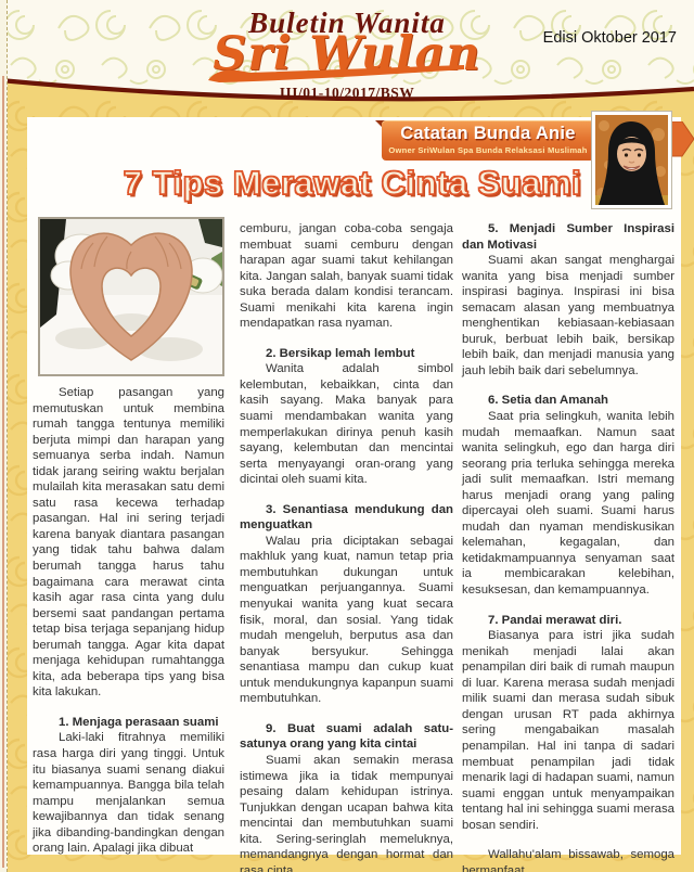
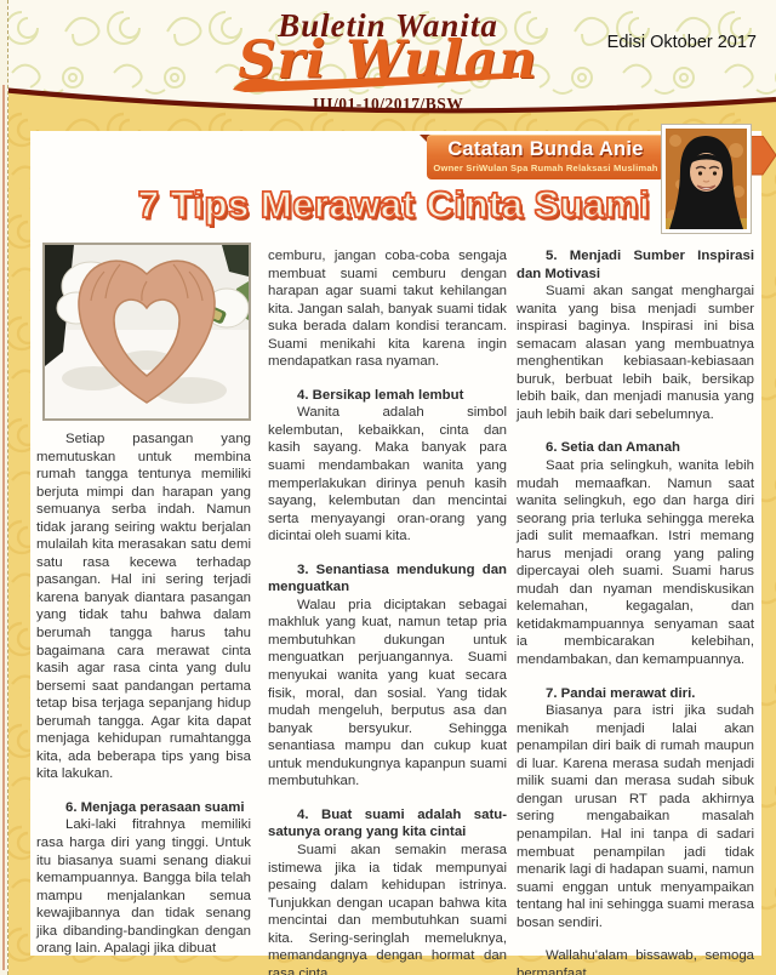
  Buletin Wanita
  Sri Wulan
  Edisi Oktober 2017
  III/01-10/2017/BSW
  Catatan Bunda Anie
- Owner SriWulan Spa Bunda Relaksasi Muslimah
+ Owner SriWulan Spa Rumah Relaksasi Muslimah
  7 Tips Merawat Cinta Suami
  Setiap pasangan yang memutuskan untuk membina rumah tangga tentunya memiliki berjuta mimpi dan harapan yang semuanya serba indah. Namun tidak jarang seiring waktu berjalan mulailah kita merasakan satu demi satu rasa kecewa terhadap pasangan. Hal ini sering terjadi karena banyak diantara pasangan yang tidak tahu bahwa dalam berumah tangga harus tahu bagaimana cara merawat cinta kasih agar rasa cinta yang dulu bersemi saat pandangan pertama tetap bisa terjaga sepanjang hidup berumah tangga. Agar kita dapat menjaga kehidupan rumahtangga kita, ada beberapa tips yang bisa kita lakukan.
- 1. Menjaga perasaan suami
+ 6. Menjaga perasaan suami
  Laki-laki fitrahnya memiliki rasa harga diri yang tinggi. Untuk itu biasanya suami senang diakui kemampuannya. Bangga bila telah mampu menjalankan semua kewajibannya dan tidak senang jika dibanding-bandingkan dengan orang lain. Apalagi jika dibuat
  cemburu, jangan coba-coba sengaja membuat suami cemburu dengan harapan agar suami takut kehilangan kita. Jangan salah, banyak suami tidak suka berada dalam kondisi terancam. Suami menikahi kita karena ingin mendapatkan rasa nyaman.
- 2. Bersikap lemah lembut
+ 4. Bersikap lemah lembut
  Wanita adalah simbol kelembutan, kebaikkan, cinta dan kasih sayang. Maka banyak para suami mendambakan wanita yang memperlakukan dirinya penuh kasih sayang, kelembutan dan mencintai serta menyayangi oran-orang yang dicintai oleh suami kita.
  3. Senantiasa mendukung dan menguatkan
  Walau pria diciptakan sebagai makhluk yang kuat, namun tetap pria membutuhkan dukungan untuk menguatkan perjuangannya. Suami menyukai wanita yang kuat secara fisik, moral, dan sosial. Yang tidak mudah mengeluh, berputus asa dan banyak bersyukur. Sehingga senantiasa mampu dan cukup kuat untuk mendukungnya kapanpun suami membutuhkan.
- 9. Buat suami adalah satu-satunya orang yang kita cintai
+ 4. Buat suami adalah satu-satunya orang yang kita cintai
  Suami akan semakin merasa istimewa jika ia tidak mempunyai pesaing dalam kehidupan istrinya. Tunjukkan dengan ucapan bahwa kita mencintai dan membutuhkan suami kita. Sering-seringlah memeluknya, memandangnya dengan hormat dan rasa cinta.
  5. Menjadi Sumber Inspirasi dan Motivasi
  Suami akan sangat menghargai wanita yang bisa menjadi sumber inspirasi baginya. Inspirasi ini bisa semacam alasan yang membuatnya menghentikan kebiasaan-kebiasaan buruk, berbuat lebih baik, bersikap lebih baik, dan menjadi manusia yang jauh lebih baik dari sebelumnya.
  6. Setia dan Amanah
- Saat pria selingkuh, wanita lebih mudah memaafkan. Namun saat wanita selingkuh, ego dan harga diri seorang pria terluka sehingga mereka jadi sulit memaafkan. Istri memang harus menjadi orang yang paling dipercayai oleh suami. Suami harus mudah dan nyaman mendiskusikan kelemahan, kegagalan, dan ketidakmampuannya senyaman saat ia membicarakan kelebihan, kesuksesan, dan kemampuannya.
+ Saat pria selingkuh, wanita lebih mudah memaafkan. Namun saat wanita selingkuh, ego dan harga diri seorang pria terluka sehingga mereka jadi sulit memaafkan. Istri memang harus menjadi orang yang paling dipercayai oleh suami. Suami harus mudah dan nyaman mendiskusikan kelemahan, kegagalan, dan ketidakmampuannya senyaman saat ia membicarakan kelebihan, mendambakan, dan kemampuannya.
  7. Pandai merawat diri.
  Biasanya para istri jika sudah menikah menjadi lalai akan penampilan diri baik di rumah maupun di luar. Karena merasa sudah menjadi milik suami dan merasa sudah sibuk dengan urusan RT pada akhirnya sering mengabaikan masalah penampilan. Hal ini tanpa di sadari membuat penampilan jadi tidak menarik lagi di hadapan suami, namun suami enggan untuk menyampaikan tentang hal ini sehingga suami merasa bosan sendiri.
  Wallahu'alam bissawab, semoga bermanfaat
